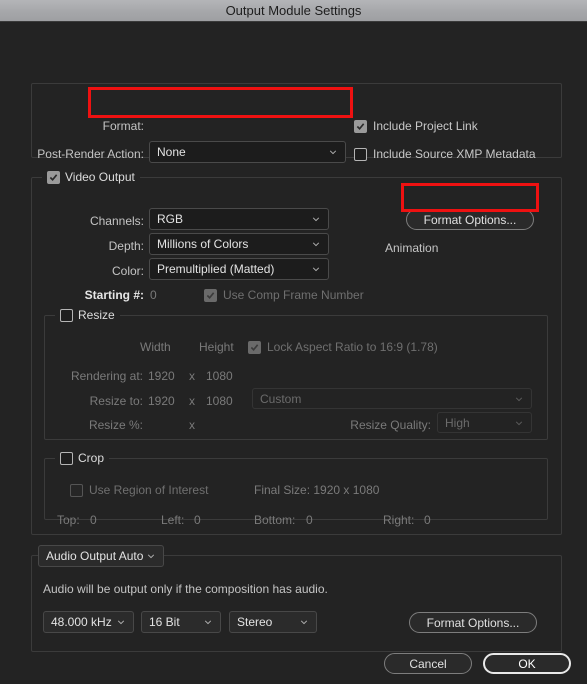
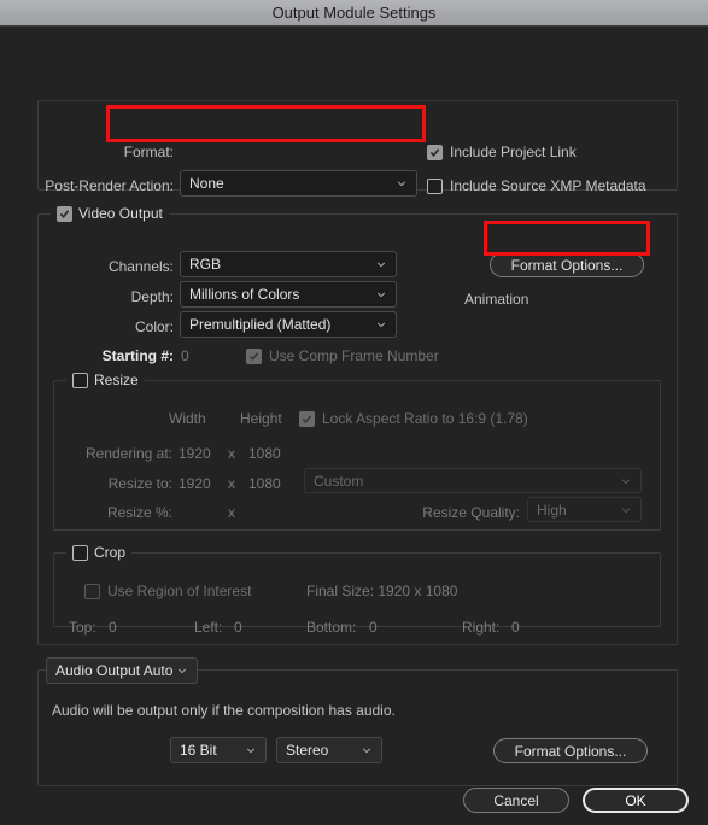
  Output Module Settings
  Format:
  Post-Render Action:
  None
  Include Project Link
  Include Source XMP Metadata
  Video Output
  Channels:
  RGB
  Depth:
  Millions of Colors
  Color:
  Premultiplied (Matted)
  Starting #:
  0
  Use Comp Frame Number
  Format Options...
  Animation
  Resize
  Width
  Height
  Lock Aspect Ratio to 16:9 (1.78)
  Rendering at:
  1920
  x
  1080
  Resize to:
  1920
  x
  1080
  Custom
  Resize %:
  x
  Resize Quality:
  High
  Crop
  Use Region of Interest
  Final Size: 1920 x 1080
  Top:
  0
  Left:
  0
  Bottom:
  0
  Right:
  0
  Audio Output Auto
  Audio will be output only if the composition has audio.
- 48.000 kHz
  16 Bit
  Stereo
  Format Options...
  Cancel
  OK
